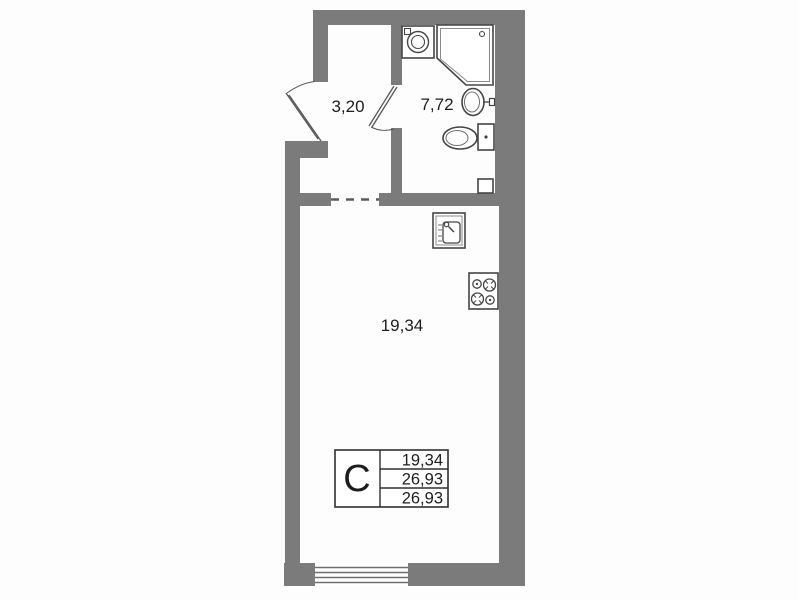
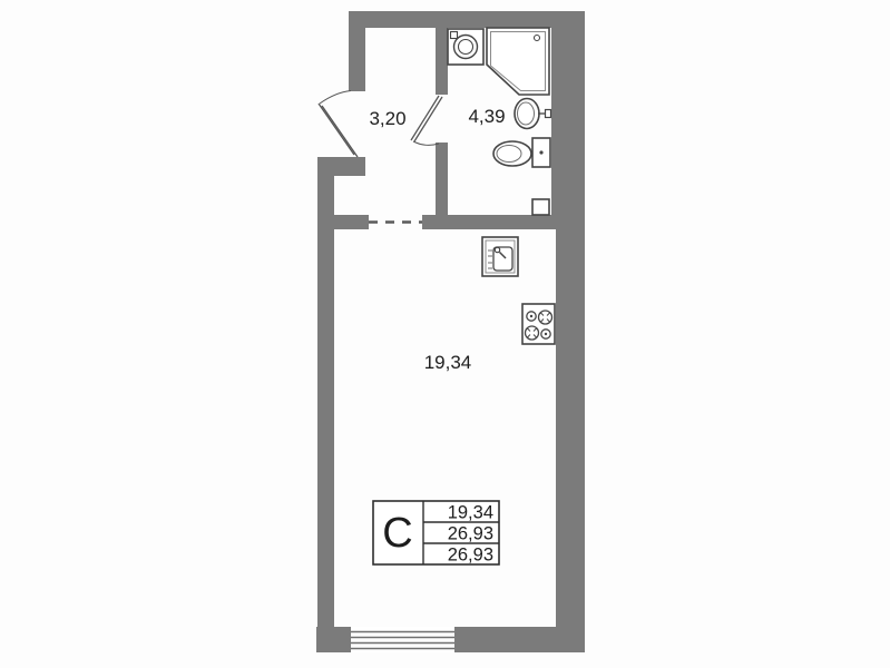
  3,20
- 7,72
+ 4,39
  19,34
  С
  19,34
  26,93
  26,93
